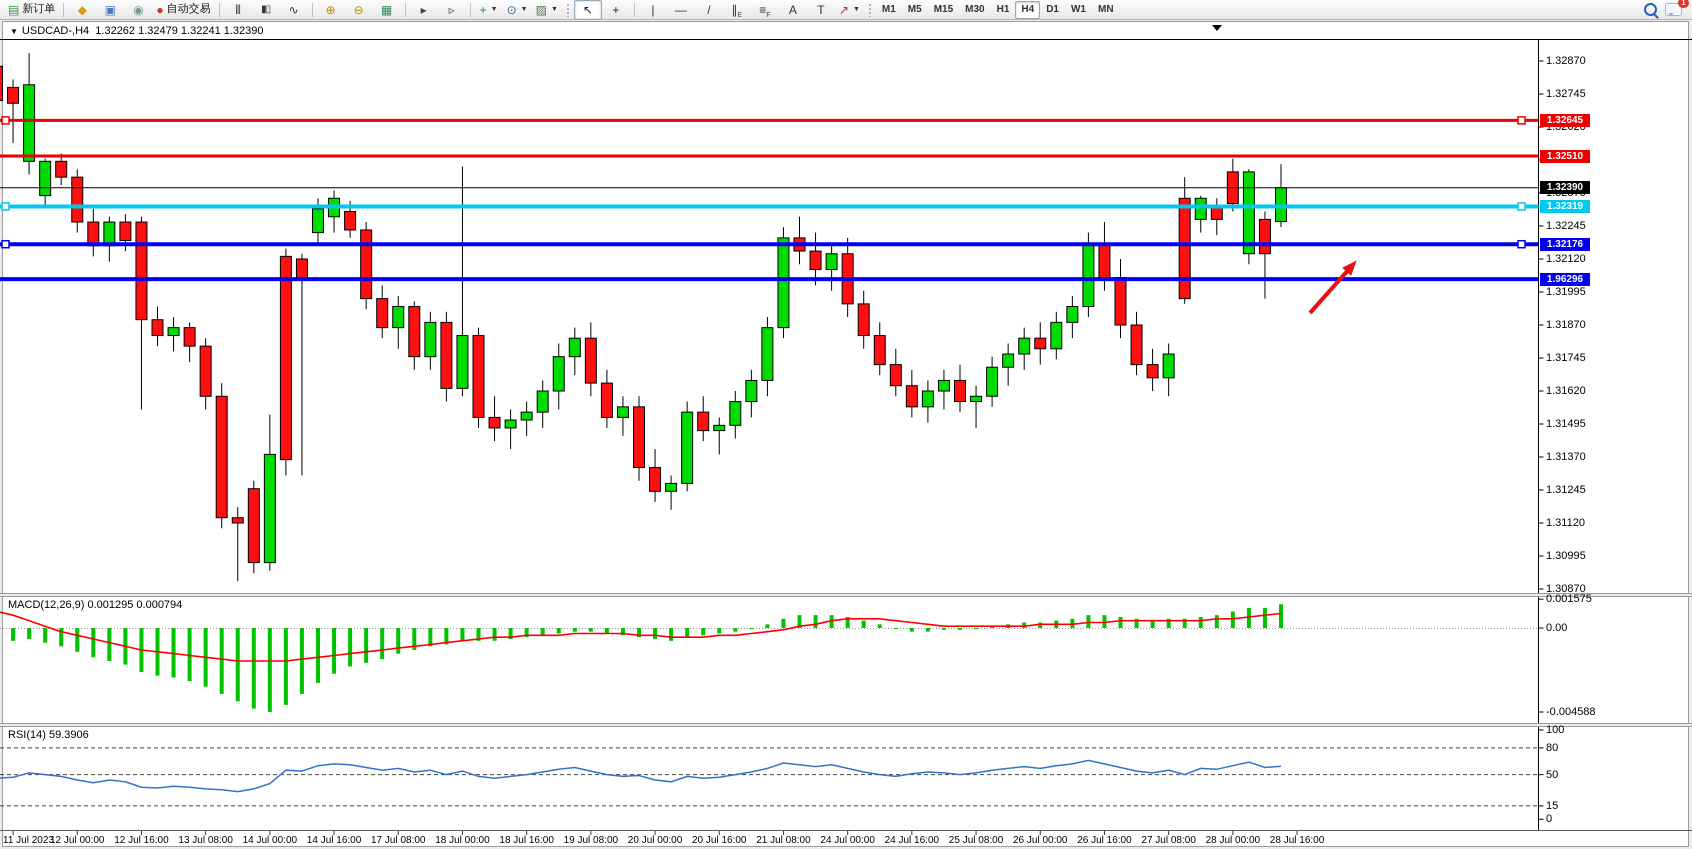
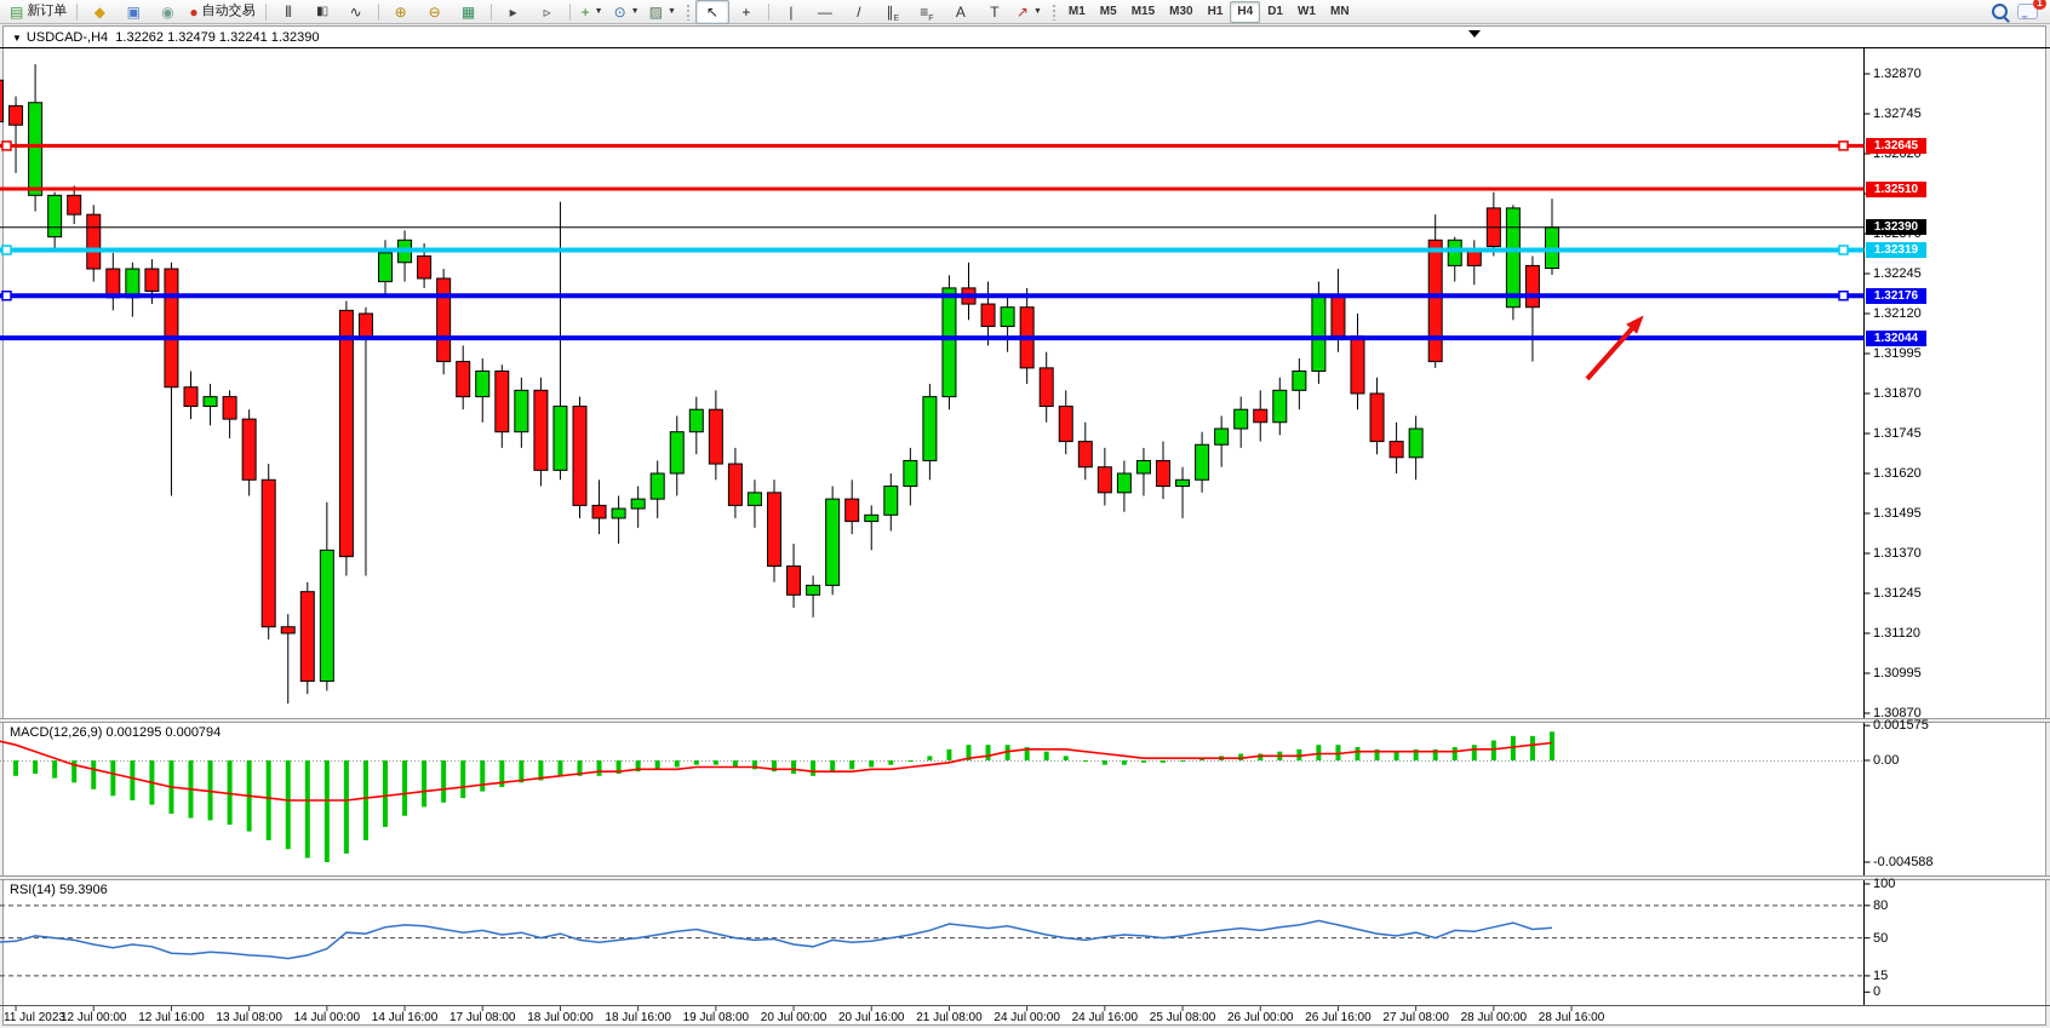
  ▤
  新订单
  ◆
  ▣
  ◉
  ●
  自动交易
  |||
  ▮▯
  ∿
  ⊕
  ⊖
  ▦
  ▸
  ▹
  +
  ⊙
  ▨
  ↖
  +
  |
  —
  /
  ∥
  ≡
  A
  T
  ↗
  M1
  M5
  M15
  M30
  H1
  H4
  D1
  W1
  MN
  1
  ▼ USDCAD-,H4 1.32262 1.32479 1.32241 1.32390
  MACD(12,26,9) 0.001295 0.000794
  RSI(14) 59.3906
  1.32870
  1.32745
  1.32620
  1.32245
  1.32120
  1.31995
  1.31870
  1.31745
  1.31620
  1.31495
  1.31370
  1.31245
  1.31120
  1.30995
  1.30870
  0.001575
  0.00
  -0.004588
  100
  80
  50
  15
  0
  1.32645
  1.32510
  1.32390
  1.32319
  1.32176
- 1.96296
+ 1.32044
  11 Jul 2023
  12 Jul 00:00
  12 Jul 16:00
  13 Jul 08:00
  14 Jul 00:00
  14 Jul 16:00
  17 Jul 08:00
  18 Jul 00:00
  18 Jul 16:00
  19 Jul 08:00
  20 Jul 00:00
  20 Jul 16:00
  21 Jul 08:00
  24 Jul 00:00
  24 Jul 16:00
  25 Jul 08:00
  26 Jul 00:00
  26 Jul 16:00
  27 Jul 08:00
  28 Jul 00:00
  28 Jul 16:00
